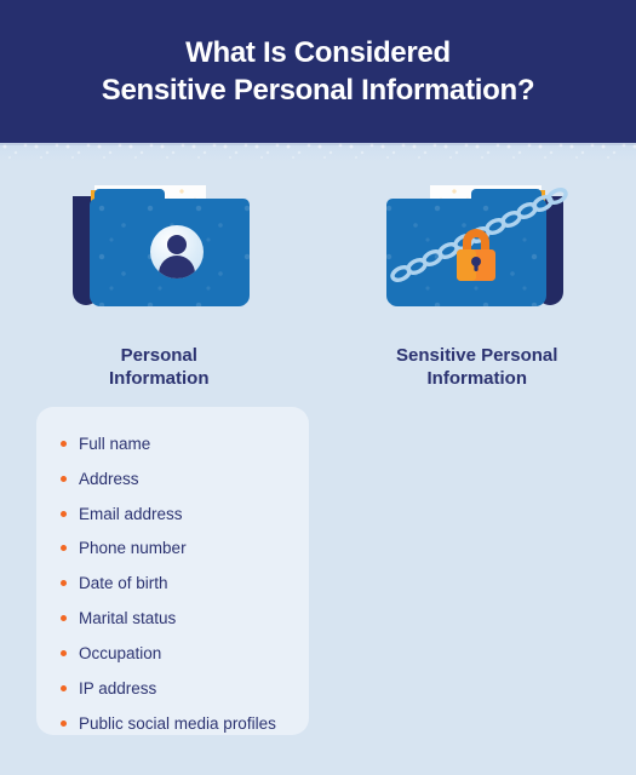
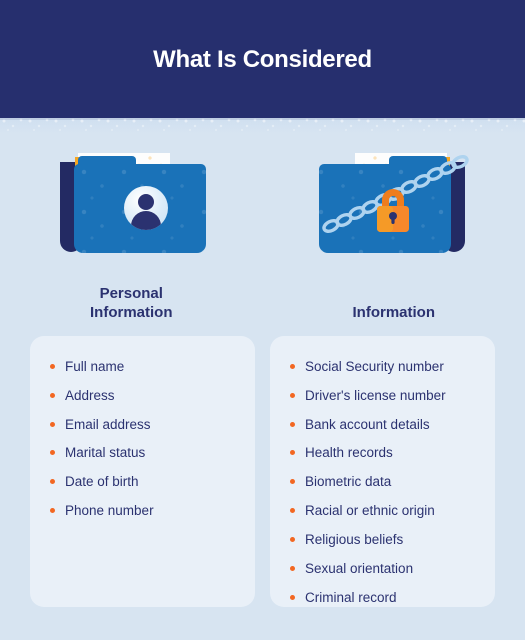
  What Is Considered
- Sensitive Personal Information?
  Personal
  Information
  Full name
  Address
  Email address
- Phone number
+ Marital status
  Date of birth
- Marital status
+ Phone number
- Occupation
- IP address
- Public social media profiles
- Sensitive Personal
  Information
+ Social Security number
+ Driver's license number
+ Bank account details
+ Health records
+ Biometric data
+ Racial or ethnic origin
+ Religious beliefs
+ Sexual orientation
+ Criminal record
